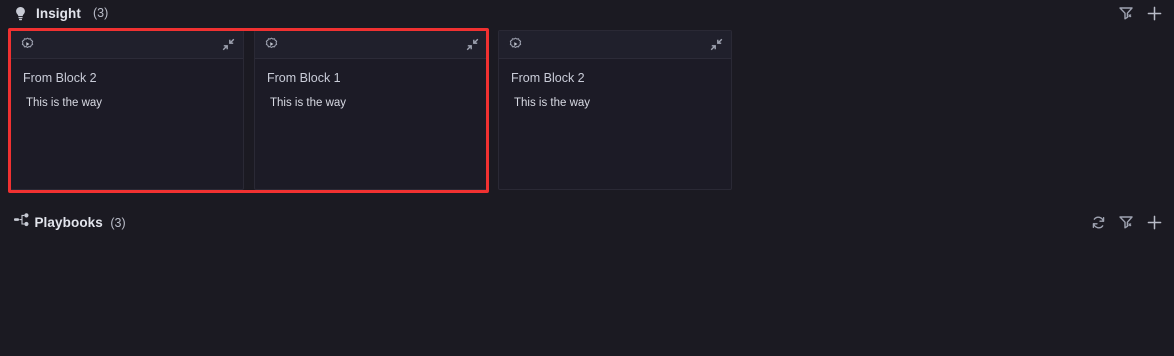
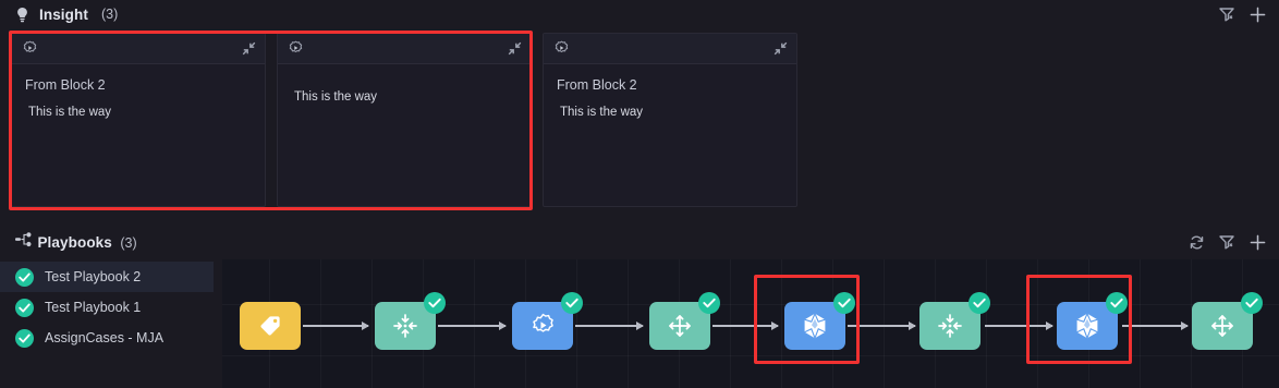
  Insight
  (3)
  From Block 2
  This is the way
- From Block 1
  This is the way
  From Block 2
  This is the way
  Playbooks (3)
+ Test Playbook 2
+ Test Playbook 1
+ AssignCases - MJA
